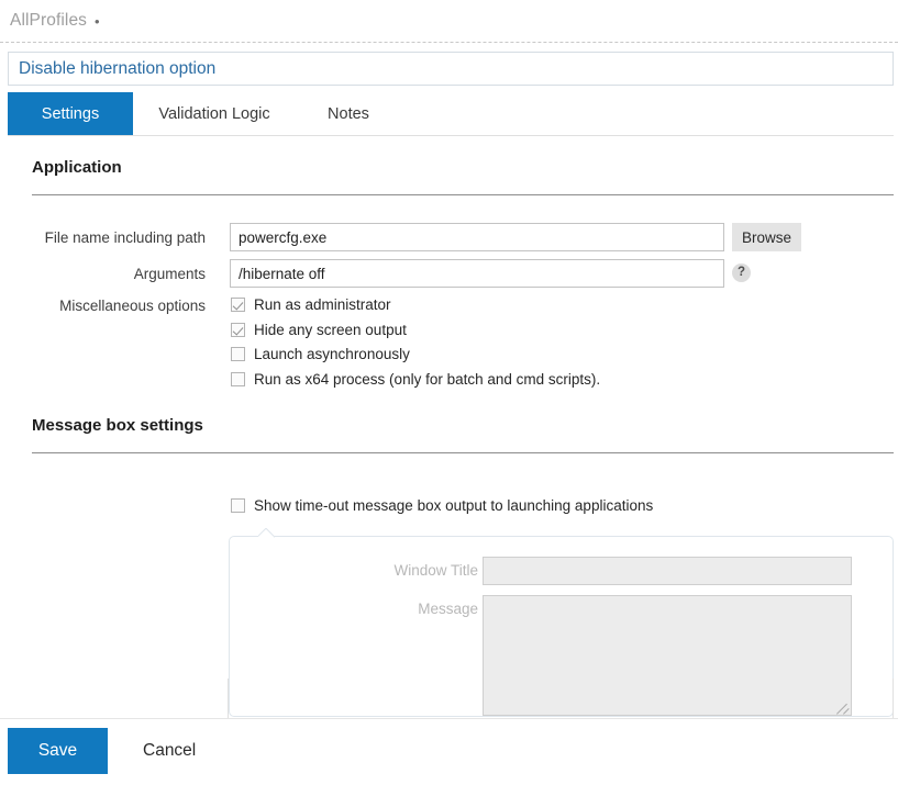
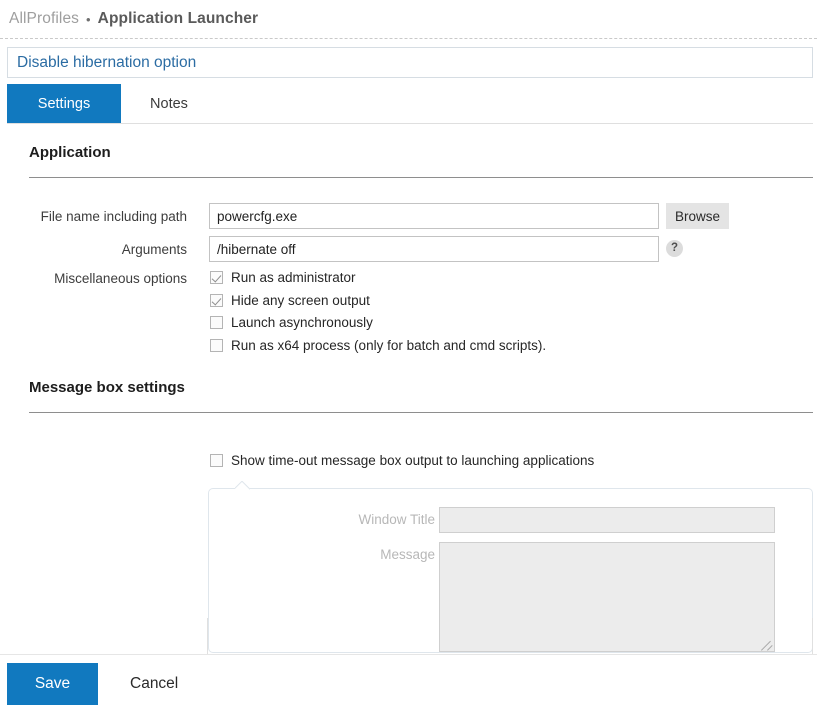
  AllProfiles
  •
+ Application Launcher
  Disable hibernation option
  Settings
- Validation Logic
  Notes
  Application
  File name including path
  powercfg.exe
  Browse
  Arguments
  /hibernate off
  ?
  Miscellaneous options
  Run as administrator
  Hide any screen output
  Launch asynchronously
  Run as x64 process (only for batch and cmd scripts).
  Message box settings
  Show time-out message box output to launching applications
  Window Title
  Message
  Save
  Cancel
